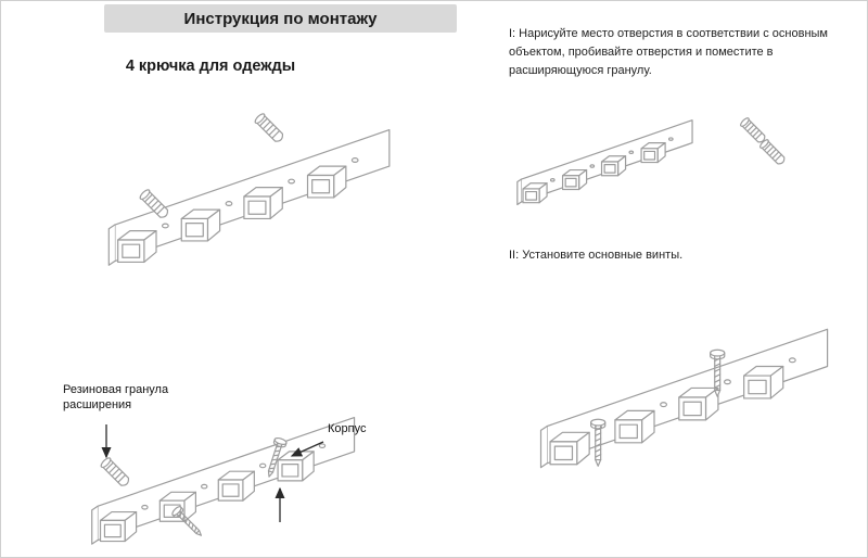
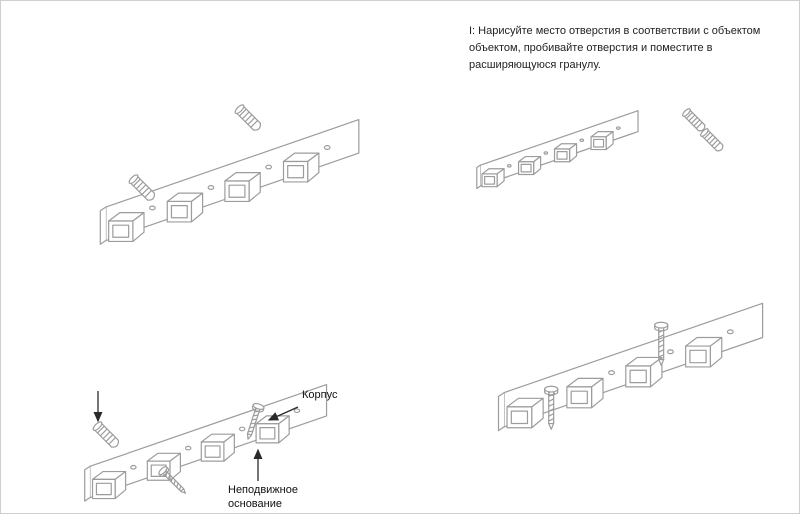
- Инструкция по монтажу
- 4 крючка для одежды
- Резиновая гранула расширения
  Корпус
+ Неподвижное основание
- I: Нарисуйте место отверстия в соответствии с основным объектом, пробивайте отверстия и поместите в расширяющуюся гранулу.
+ I: Нарисуйте место отверстия в соответствии с объектом объектом, пробивайте отверстия и поместите в расширяющуюся гранулу.
- II: Установите основные винты.
